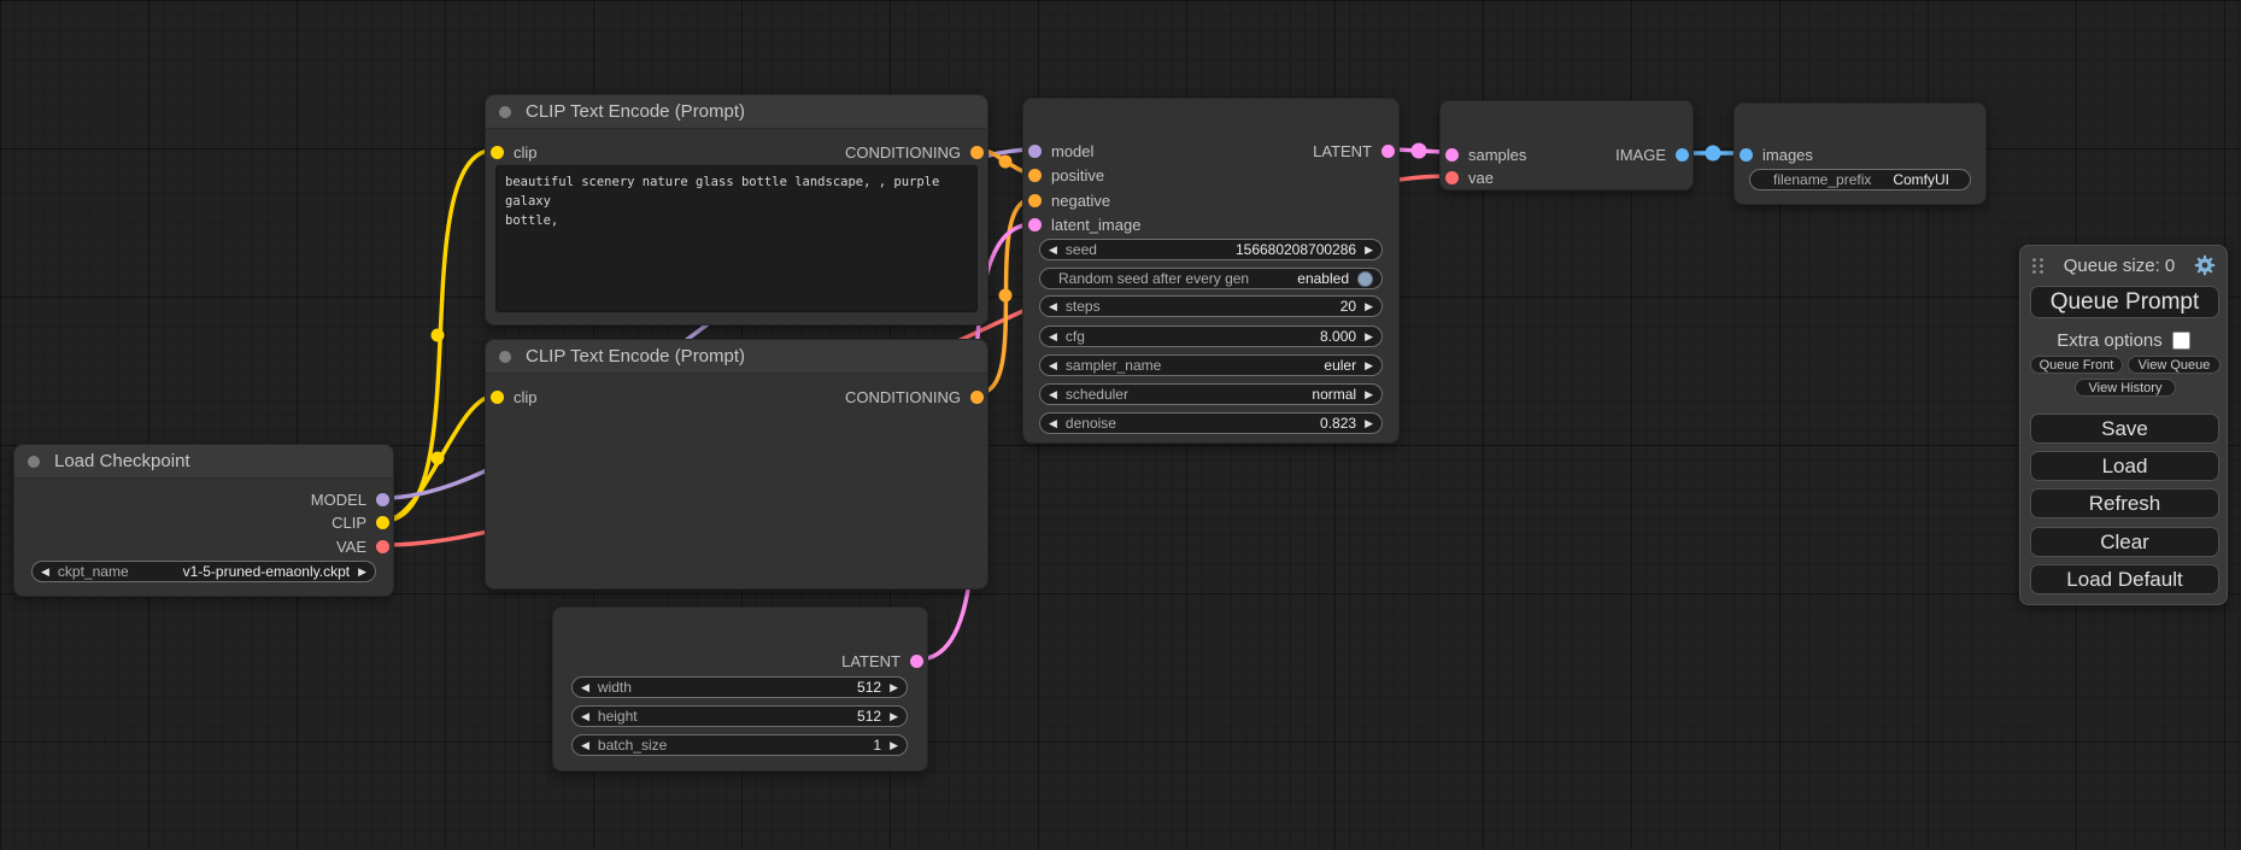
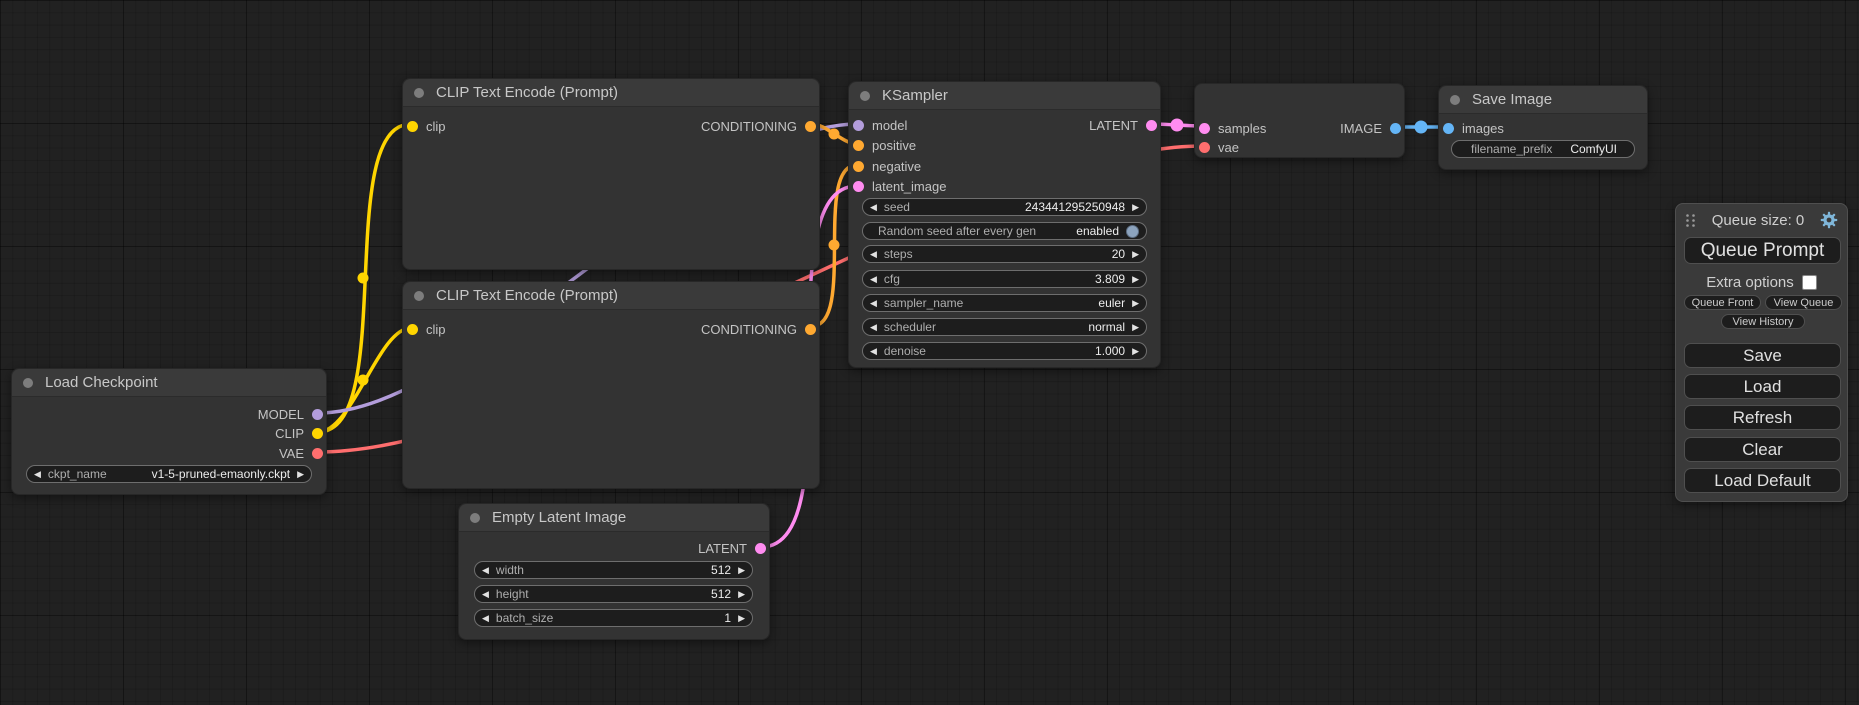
  Load Checkpoint
  MODEL
  CLIP
  VAE
  ◀
  ckpt_name
  v1-5-pruned-emaonly.ckpt
  ▶
  CLIP Text Encode (Prompt)
  clip
  CONDITIONING
- beautiful scenery nature glass bottle landscape, , purple galaxy
- bottle,
  CLIP Text Encode (Prompt)
  clip
  CONDITIONING
+ Empty Latent Image
  LATENT
  ◀
  width
  512
  ▶
  ◀
  height
  512
  ▶
  ◀
  batch_size
  1
  ▶
+ KSampler
  model
  positive
  negative
  latent_image
  LATENT
  ◀
  seed
- 156680208700286
+ 243441295250948
  ▶
  Random seed after every gen
  enabled
  ◀
  steps
  20
  ▶
  ◀
  cfg
- 8.000
+ 3.809
  ▶
  ◀
  sampler_name
  euler
  ▶
  ◀
  scheduler
  normal
  ▶
  ◀
  denoise
- 0.823
+ 1.000
  ▶
  samples
  vae
  IMAGE
+ Save Image
  images
  filename_prefix
  ComfyUI
  Queue size: 0
  Queue Prompt
  Extra options
  Queue Front
  View Queue
  View History
  Save
  Load
  Refresh
  Clear
  Load Default
